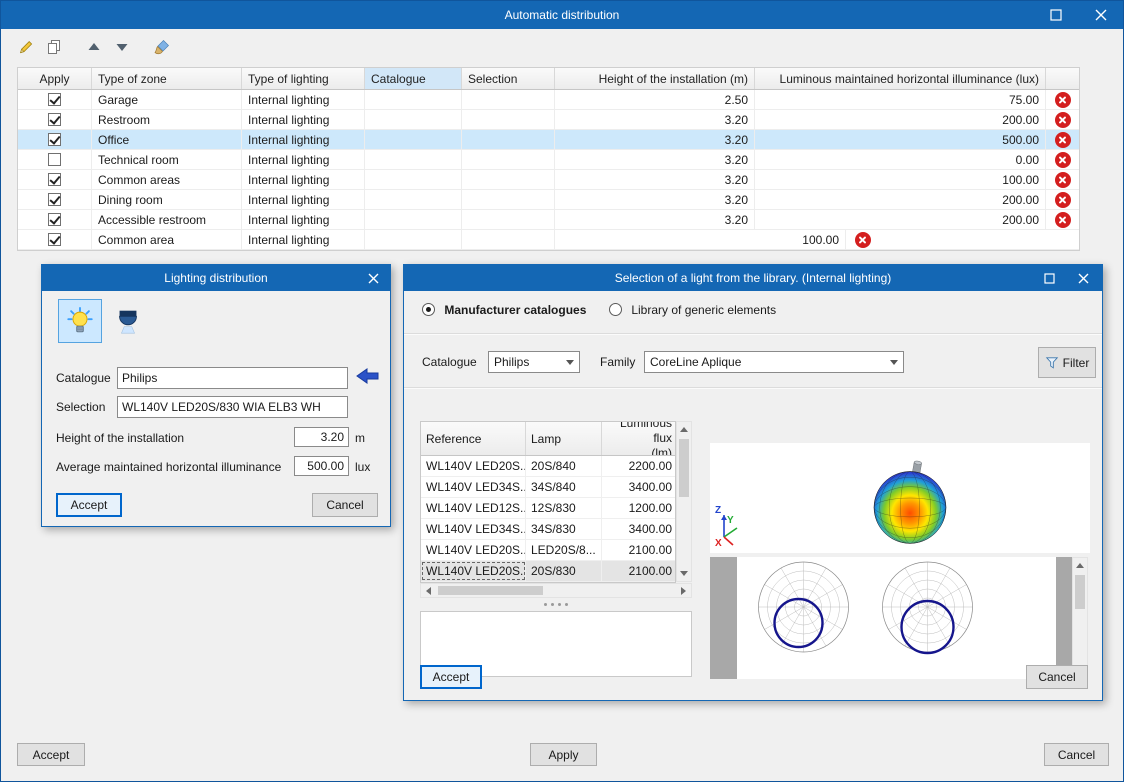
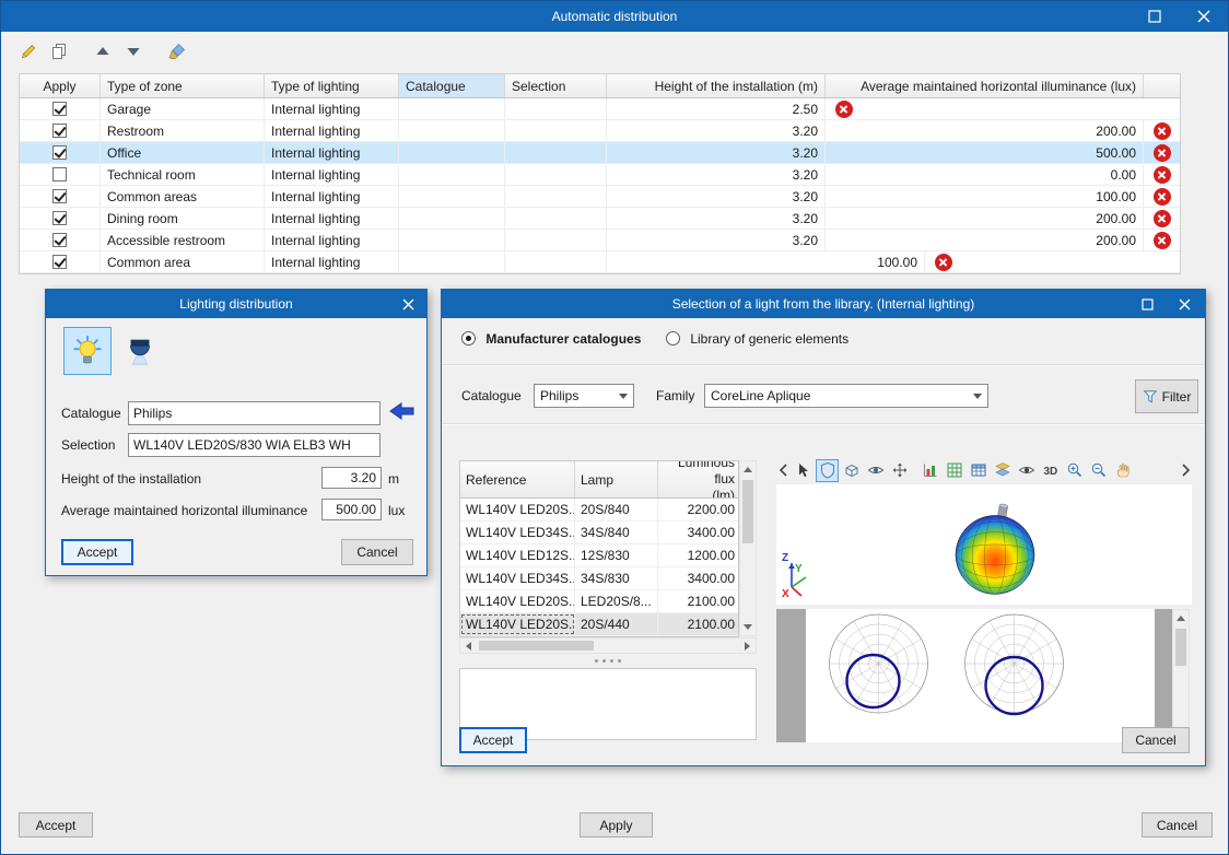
  Automatic distribution
  Apply
  Type of zone
  Type of lighting
  Catalogue
  Selection
  Height of the installation (m)
- Luminous maintained horizontal illuminance (lux)
+ Average maintained horizontal illuminance (lux)
  Garage
  Internal lighting
  2.50
- 75.00
  Restroom
  Internal lighting
  3.20
  200.00
  Office
  Internal lighting
  3.20
  500.00
  Technical room
  Internal lighting
  3.20
  0.00
  Common areas
  Internal lighting
  3.20
  100.00
  Dining room
  Internal lighting
  3.20
  200.00
  Accessible restroom
  Internal lighting
  3.20
  200.00
  Common area
  Internal lighting
  100.00
  Lighting distribution
  Catalogue
  Philips
  Selection
  WL140V LED20S/830 WIA ELB3 WH
  Height of the installation
  3.20
  m
  Average maintained horizontal illuminance
  500.00
  lux
  Accept
  Cancel
  Selection of a light from the library. (Internal lighting)
  Manufacturer catalogues
  Library of generic elements
  Catalogue
  Philips
  Family
  CoreLine Aplique
  Filter
  Reference
  Lamp
  Luminous flux
  (lm)
  WL140V LED20S..
  20S/840
  2200.00
  WL140V LED34S..
  34S/840
  3400.00
  WL140V LED12S..
  12S/830
  1200.00
  WL140V LED34S..
  34S/830
  3400.00
  WL140V LED20S..
  LED20S/8...
  2100.00
  WL140V LED20S..
- 20S/830
+ 20S/440
  2100.00
+ 3D
  Z
  Y
  X
  Accept
  Cancel
  Accept
  Apply
  Cancel
